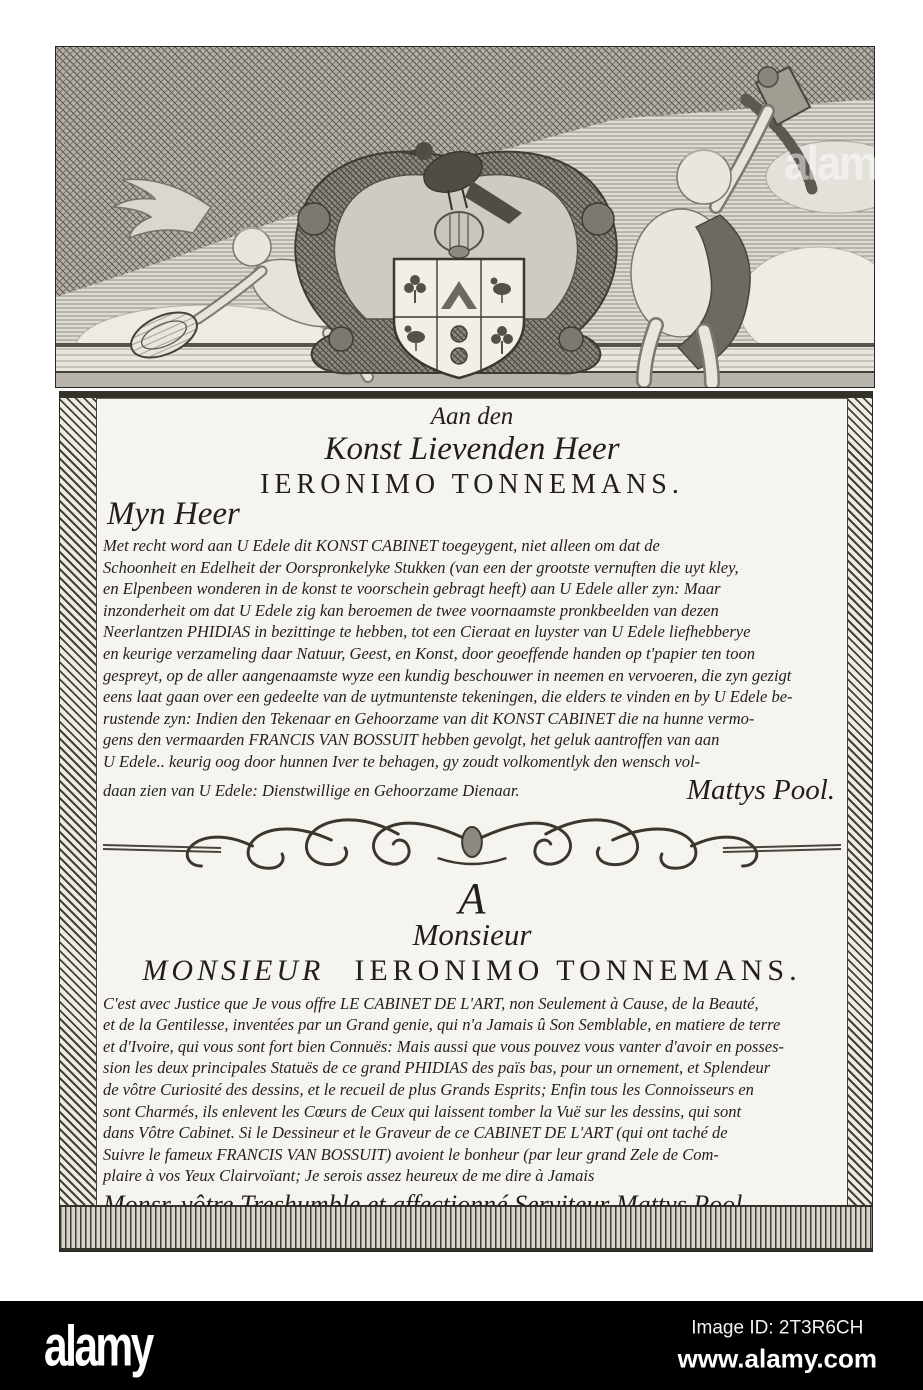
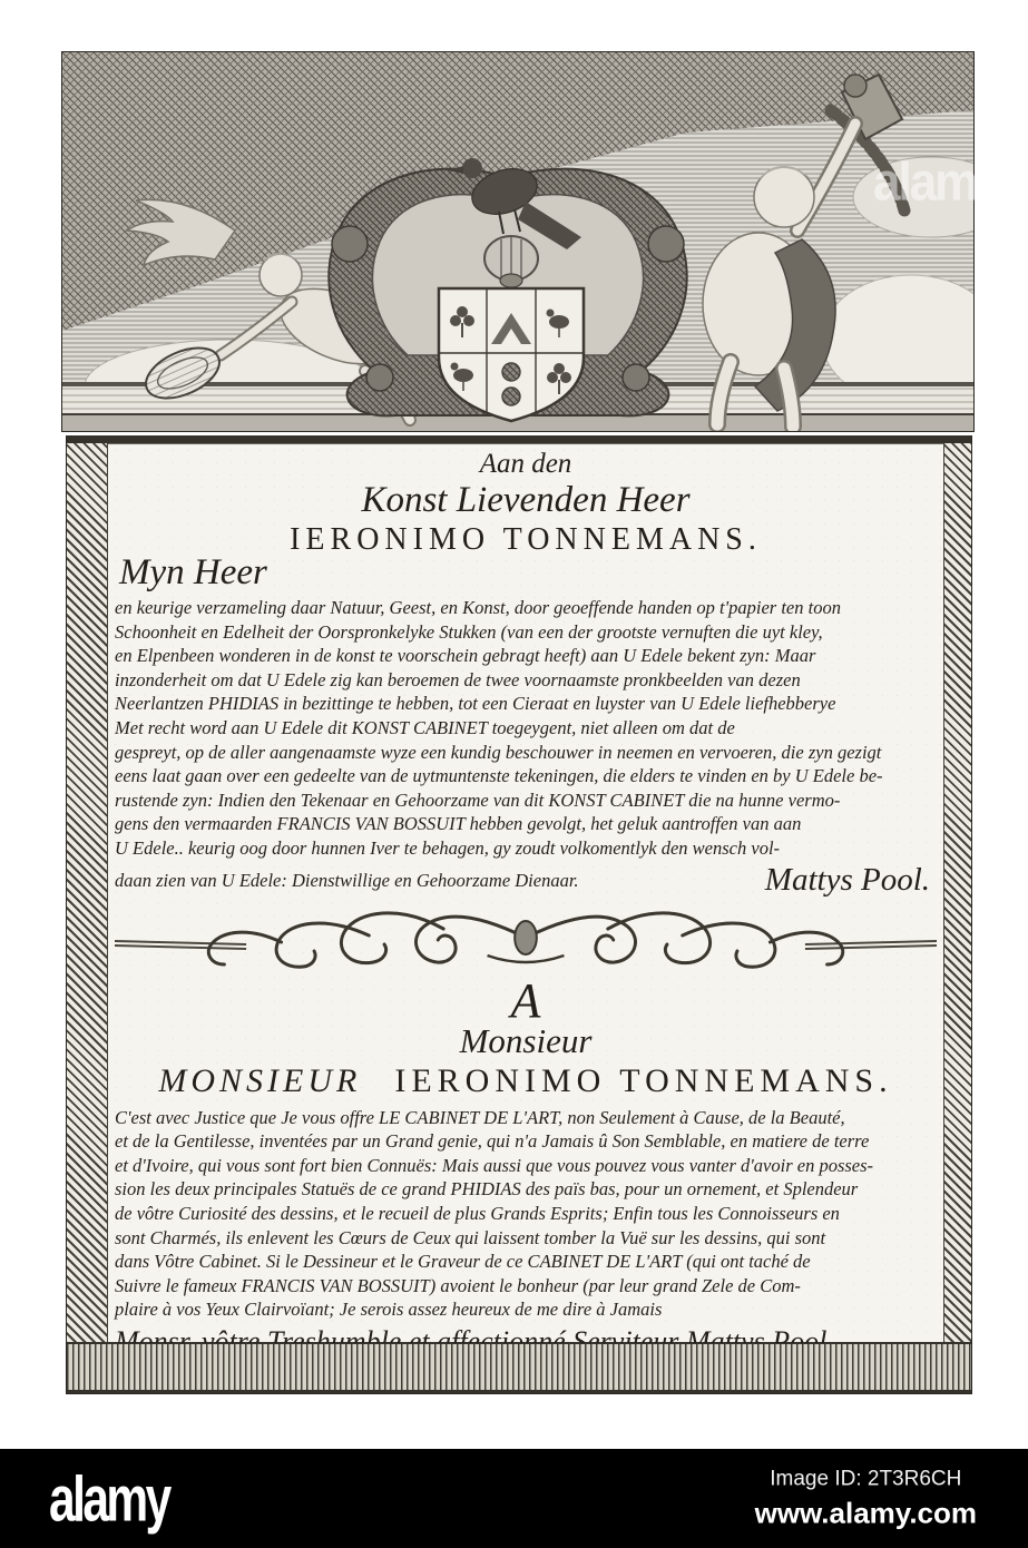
  alamy
  Aan den
  Konst Lievenden Heer
  IERONIMO TONNEMANS.
  Myn Heer
- Met recht word aan U Edele dit KONST CABINET toegeygent, niet alleen om dat de
+ en keurige verzameling daar Natuur, Geest, en Konst, door geoeffende handen op t'papier ten toon
  Schoonheit en Edelheit der Oorspronkelyke Stukken (van een der grootste vernuften die uyt kley,
- en Elpenbeen wonderen in de konst te voorschein gebragt heeft) aan U Edele aller zyn: Maar
+ en Elpenbeen wonderen in de konst te voorschein gebragt heeft) aan U Edele bekent zyn: Maar
  inzonderheit om dat U Edele zig kan beroemen de twee voornaamste pronkbeelden van dezen
  Neerlantzen PHIDIAS in bezittinge te hebben, tot een Cieraat en luyster van U Edele liefhebberye
- en keurige verzameling daar Natuur, Geest, en Konst, door geoeffende handen op t'papier ten toon
+ Met recht word aan U Edele dit KONST CABINET toegeygent, niet alleen om dat de
  gespreyt, op de aller aangenaamste wyze een kundig beschouwer in neemen en vervoeren, die zyn gezigt
  eens laat gaan over een gedeelte van de uytmuntenste tekeningen, die elders te vinden en by U Edele be-
  rustende zyn: Indien den Tekenaar en Gehoorzame van dit KONST CABINET die na hunne vermo-
  gens den vermaarden FRANCIS VAN BOSSUIT hebben gevolgt, het geluk aantroffen van aan
  U Edele.. keurig oog door hunnen Iver te behagen, gy zoudt volkomentlyk den wensch vol-
  daan zien van U Edele: Dienstwillige en Gehoorzame Dienaar.
  Mattys Pool.
  A
  Monsieur
  MONSIEUR IERONIMO TONNEMANS.
  C'est avec Justice que Je vous offre LE CABINET DE L'ART, non Seulement à Cause, de la Beauté,
  et de la Gentilesse, inventées par un Grand genie, qui n'a Jamais û Son Semblable, en matiere de terre
  et d'Ivoire, qui vous sont fort bien Connuës: Mais aussi que vous pouvez vous vanter d'avoir en posses-
  sion les deux principales Statuës de ce grand PHIDIAS des païs bas, pour un ornement, et Splendeur
  de vôtre Curiosité des dessins, et le recueil de plus Grands Esprits; Enfin tous les Connoisseurs en
  sont Charmés, ils enlevent les Cœurs de Ceux qui laissent tomber la Vuë sur les dessins, qui sont
  dans Vôtre Cabinet. Si le Dessineur et le Graveur de ce CABINET DE L'ART (qui ont taché de
  Suivre le fameux FRANCIS VAN BOSSUIT) avoient le bonheur (par leur grand Zele de Com-
  plaire à vos Yeux Clairvoïant; Je serois assez heureux de me dire à Jamais
  Monsr. vôtre Treshumble et affectionné Serviteur Mattys Pool.
  alamy
  Image ID: 2T3R6CH
  www.alamy.com
